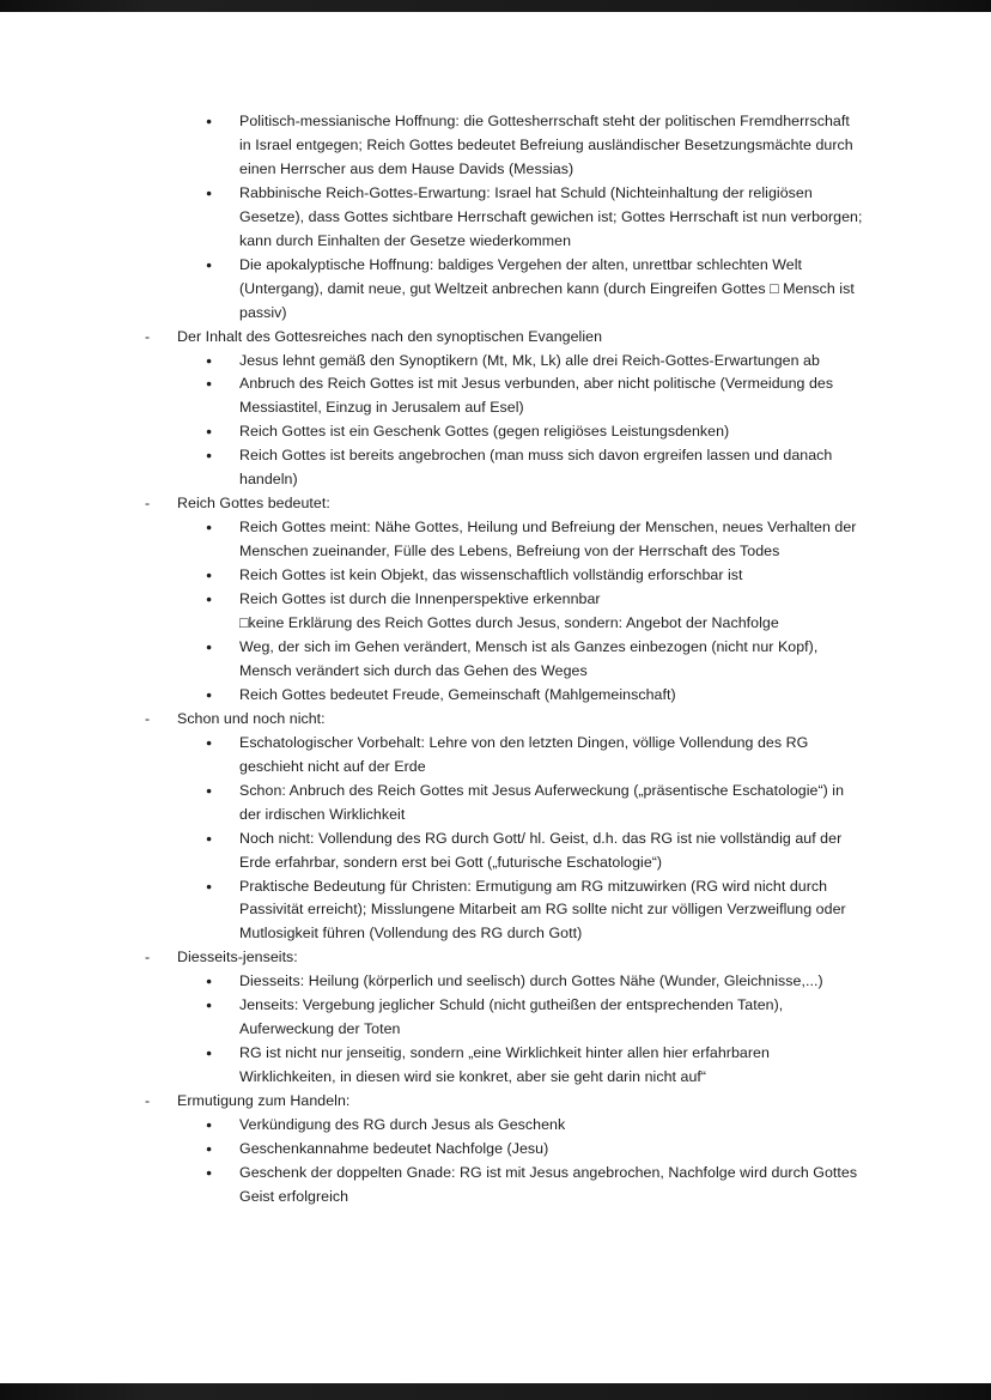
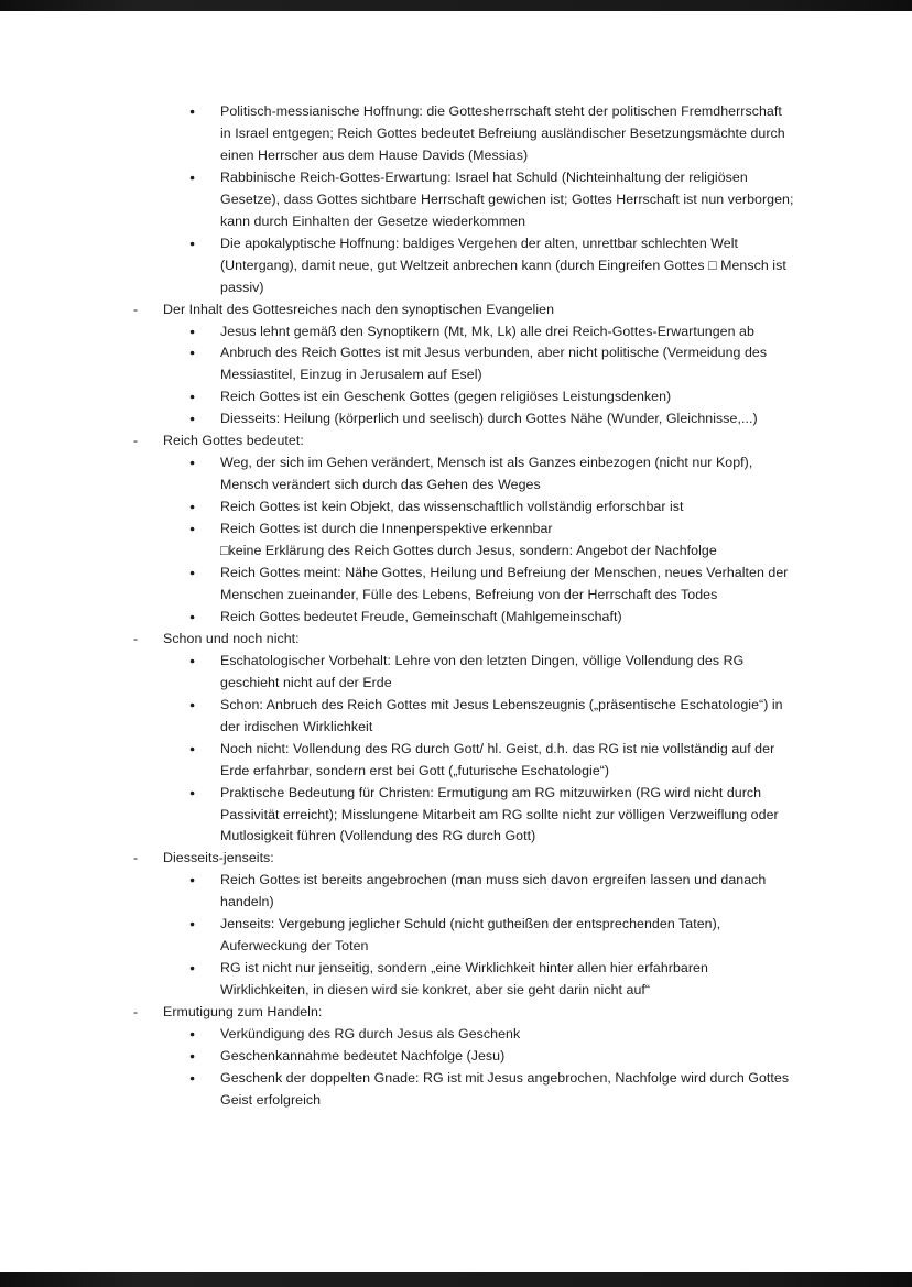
  ●
  Politisch-messianische Hoffnung: die Gottesherrschaft steht der politischen Fremdherrschaft in Israel entgegen; Reich Gottes bedeutet Befreiung ausländischer Besetzungsmächte durch einen Herrscher aus dem Hause Davids (Messias)
  ●
  Rabbinische Reich-Gottes-Erwartung: Israel hat Schuld (Nichteinhaltung der religiösen Gesetze), dass Gottes sichtbare Herrschaft gewichen ist; Gottes Herrschaft ist nun verborgen; kann durch Einhalten der Gesetze wiederkommen
  ●
  Die apokalyptische Hoffnung: baldiges Vergehen der alten, unrettbar schlechten Welt (Untergang), damit neue, gut Weltzeit anbrechen kann (durch Eingreifen Gottes □ Mensch ist passiv)
  -
  Der Inhalt des Gottesreiches nach den synoptischen Evangelien
  ●
  Jesus lehnt gemäß den Synoptikern (Mt, Mk, Lk) alle drei Reich-Gottes-Erwartungen ab
  ●
  Anbruch des Reich Gottes ist mit Jesus verbunden, aber nicht politische (Vermeidung des Messiastitel, Einzug in Jerusalem auf Esel)
  ●
  Reich Gottes ist ein Geschenk Gottes (gegen religiöses Leistungsdenken)
  ●
- Reich Gottes ist bereits angebrochen (man muss sich davon ergreifen lassen und danach handeln)
+ Diesseits: Heilung (körperlich und seelisch) durch Gottes Nähe (Wunder, Gleichnisse,...)
  -
  Reich Gottes bedeutet:
  ●
- Reich Gottes meint: Nähe Gottes, Heilung und Befreiung der Menschen, neues Verhalten der Menschen zueinander, Fülle des Lebens, Befreiung von der Herrschaft des Todes
+ Weg, der sich im Gehen verändert, Mensch ist als Ganzes einbezogen (nicht nur Kopf), Mensch verändert sich durch das Gehen des Weges
  ●
  Reich Gottes ist kein Objekt, das wissenschaftlich vollständig erforschbar ist
  ●
  Reich Gottes ist durch die Innenperspektive erkennbar
  □keine Erklärung des Reich Gottes durch Jesus, sondern: Angebot der Nachfolge
  ●
- Weg, der sich im Gehen verändert, Mensch ist als Ganzes einbezogen (nicht nur Kopf), Mensch verändert sich durch das Gehen des Weges
+ Reich Gottes meint: Nähe Gottes, Heilung und Befreiung der Menschen, neues Verhalten der Menschen zueinander, Fülle des Lebens, Befreiung von der Herrschaft des Todes
  ●
  Reich Gottes bedeutet Freude, Gemeinschaft (Mahlgemeinschaft)
  -
  Schon und noch nicht:
  ●
  Eschatologischer Vorbehalt: Lehre von den letzten Dingen, völlige Vollendung des RG geschieht nicht auf der Erde
  ●
- Schon: Anbruch des Reich Gottes mit Jesus Auferweckung („präsentische Eschatologie“) in der irdischen Wirklichkeit
+ Schon: Anbruch des Reich Gottes mit Jesus Lebenszeugnis („präsentische Eschatologie“) in der irdischen Wirklichkeit
  ●
  Noch nicht: Vollendung des RG durch Gott/ hl. Geist, d.h. das RG ist nie vollständig auf der Erde erfahrbar, sondern erst bei Gott („futurische Eschatologie“)
  ●
  Praktische Bedeutung für Christen: Ermutigung am RG mitzuwirken (RG wird nicht durch Passivität erreicht); Misslungene Mitarbeit am RG sollte nicht zur völligen Verzweiflung oder Mutlosigkeit führen (Vollendung des RG durch Gott)
  -
  Diesseits-jenseits:
  ●
- Diesseits: Heilung (körperlich und seelisch) durch Gottes Nähe (Wunder, Gleichnisse,...)
+ Reich Gottes ist bereits angebrochen (man muss sich davon ergreifen lassen und danach handeln)
  ●
  Jenseits: Vergebung jeglicher Schuld (nicht gutheißen der entsprechenden Taten), Auferweckung der Toten
  ●
  RG ist nicht nur jenseitig, sondern „eine Wirklichkeit hinter allen hier erfahrbaren Wirklichkeiten, in diesen wird sie konkret, aber sie geht darin nicht auf“
  -
  Ermutigung zum Handeln:
  ●
  Verkündigung des RG durch Jesus als Geschenk
  ●
  Geschenkannahme bedeutet Nachfolge (Jesu)
  ●
  Geschenk der doppelten Gnade: RG ist mit Jesus angebrochen, Nachfolge wird durch Gottes Geist erfolgreich
